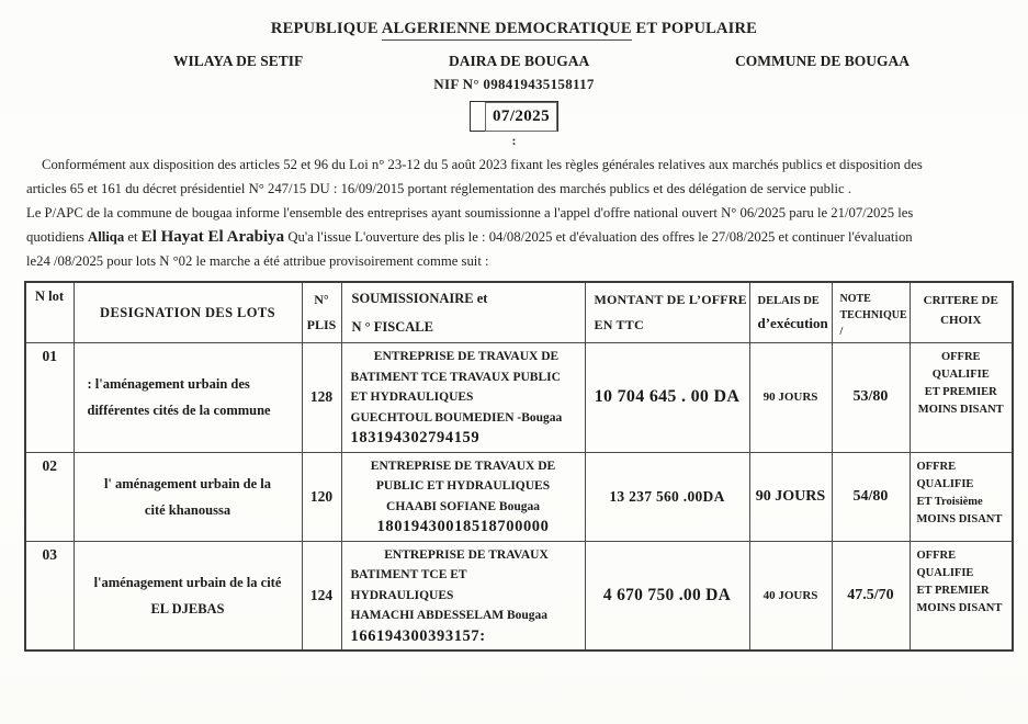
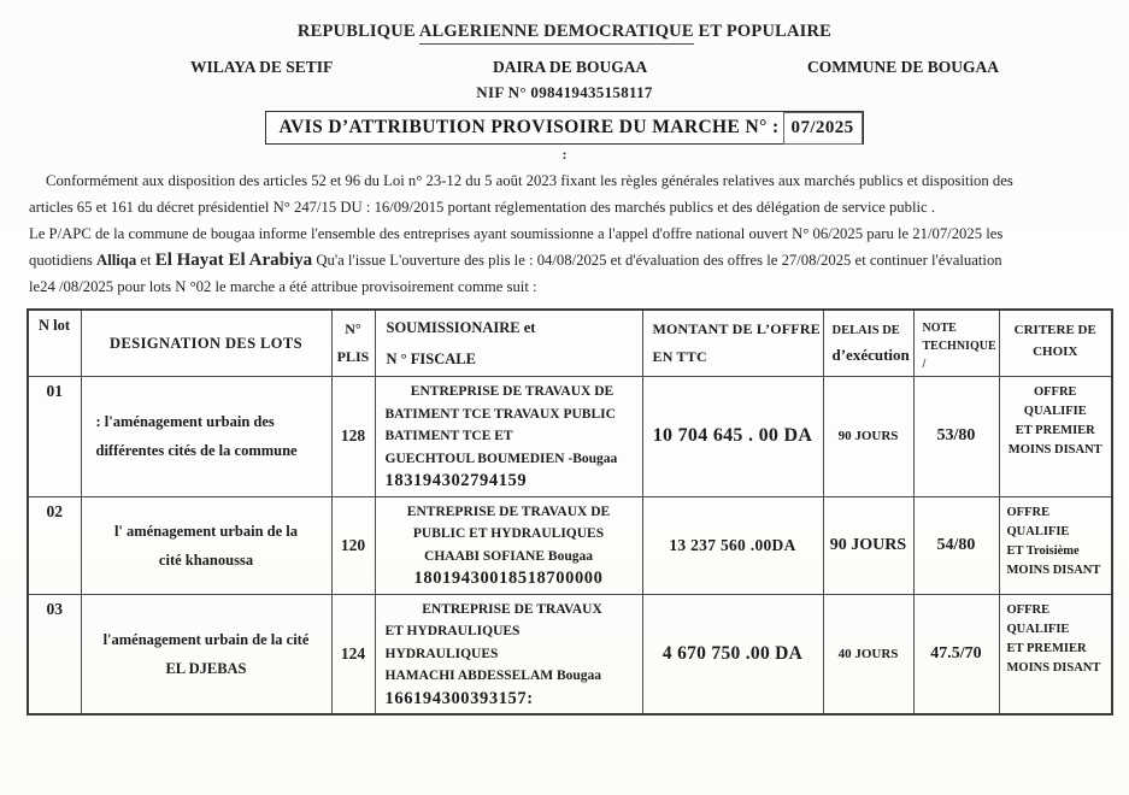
  REPUBLIQUE ALGERIENNE DEMOCRATIQUE ET POPULAIRE
  WILAYA DE SETIF
  DAIRA DE BOUGAA
  COMMUNE DE BOUGAA
  NIF N° 098419435158117
+ AVIS D’ATTRIBUTION PROVISOIRE DU MARCHE N° :
  07/2025
  :
  Conformément aux disposition des articles 52 et 96 du Loi n° 23-12 du 5 août 2023 fixant les règles générales relatives aux marchés publics et disposition des
  articles 65 et 161 du décret présidentiel N° 247/15 DU : 16/09/2015 portant réglementation des marchés publics et des délégation de service public .
  Le P/APC de la commune de bougaa informe l'ensemble des entreprises ayant soumissionne a l'appel d'offre national ouvert N° 06/2025 paru le 21/07/2025 les
  quotidiens Alliqa et El Hayat El Arabiya Qu'a l'issue L'ouverture des plis le : 04/08/2025 et d'évaluation des offres le 27/08/2025 et continuer l'évaluation
  le24 /08/2025 pour lots N °02 le marche a été attribue provisoirement comme suit :
  N lot	DESIGNATION DES LOTS	N°PLIS	SOUMISSIONAIRE etN ° FISCALE	MONTANT DE L’OFFREEN TTC	DELAIS DEd’exécution	NOTETECHNIQUE/	CRITERE DECHOIX
- 01	: l'aménagement urbain desdifférentes cités de la commune	128	ENTREPRISE DE TRAVAUX DEBATIMENT TCE TRAVAUX PUBLICET HYDRAULIQUESGUECHTOUL BOUMEDIEN -Bougaa183194302794159	10 704 645 . 00 DA	90 JOURS	53/80	OFFRE QUALIFIEET PREMIERMOINS DISANT
+ 01	: l'aménagement urbain desdifférentes cités de la commune	128	ENTREPRISE DE TRAVAUX DEBATIMENT TCE TRAVAUX PUBLICBATIMENT TCE ETGUECHTOUL BOUMEDIEN -Bougaa183194302794159	10 704 645 . 00 DA	90 JOURS	53/80	OFFRE QUALIFIEET PREMIERMOINS DISANT
  02	l' aménagement urbain de lacité khanoussa	120	ENTREPRISE DE TRAVAUX DEPUBLIC ET HYDRAULIQUESCHAABI SOFIANE Bougaa18019430018518700000	13 237 560 .00DA	90 JOURS	54/80	OFFRE QUALIFIEET TroisièmeMOINS DISANT
- 03	l'aménagement urbain de la citéEL DJEBAS	124	ENTREPRISE DE TRAVAUXBATIMENT TCE ETHYDRAULIQUESHAMACHI ABDESSELAM Bougaa166194300393157:	4 670 750 .00 DA	40 JOURS	47.5/70	OFFRE QUALIFIEET PREMIERMOINS DISANT
+ 03	l'aménagement urbain de la citéEL DJEBAS	124	ENTREPRISE DE TRAVAUXET HYDRAULIQUESHYDRAULIQUESHAMACHI ABDESSELAM Bougaa166194300393157:	4 670 750 .00 DA	40 JOURS	47.5/70	OFFRE QUALIFIEET PREMIERMOINS DISANT
